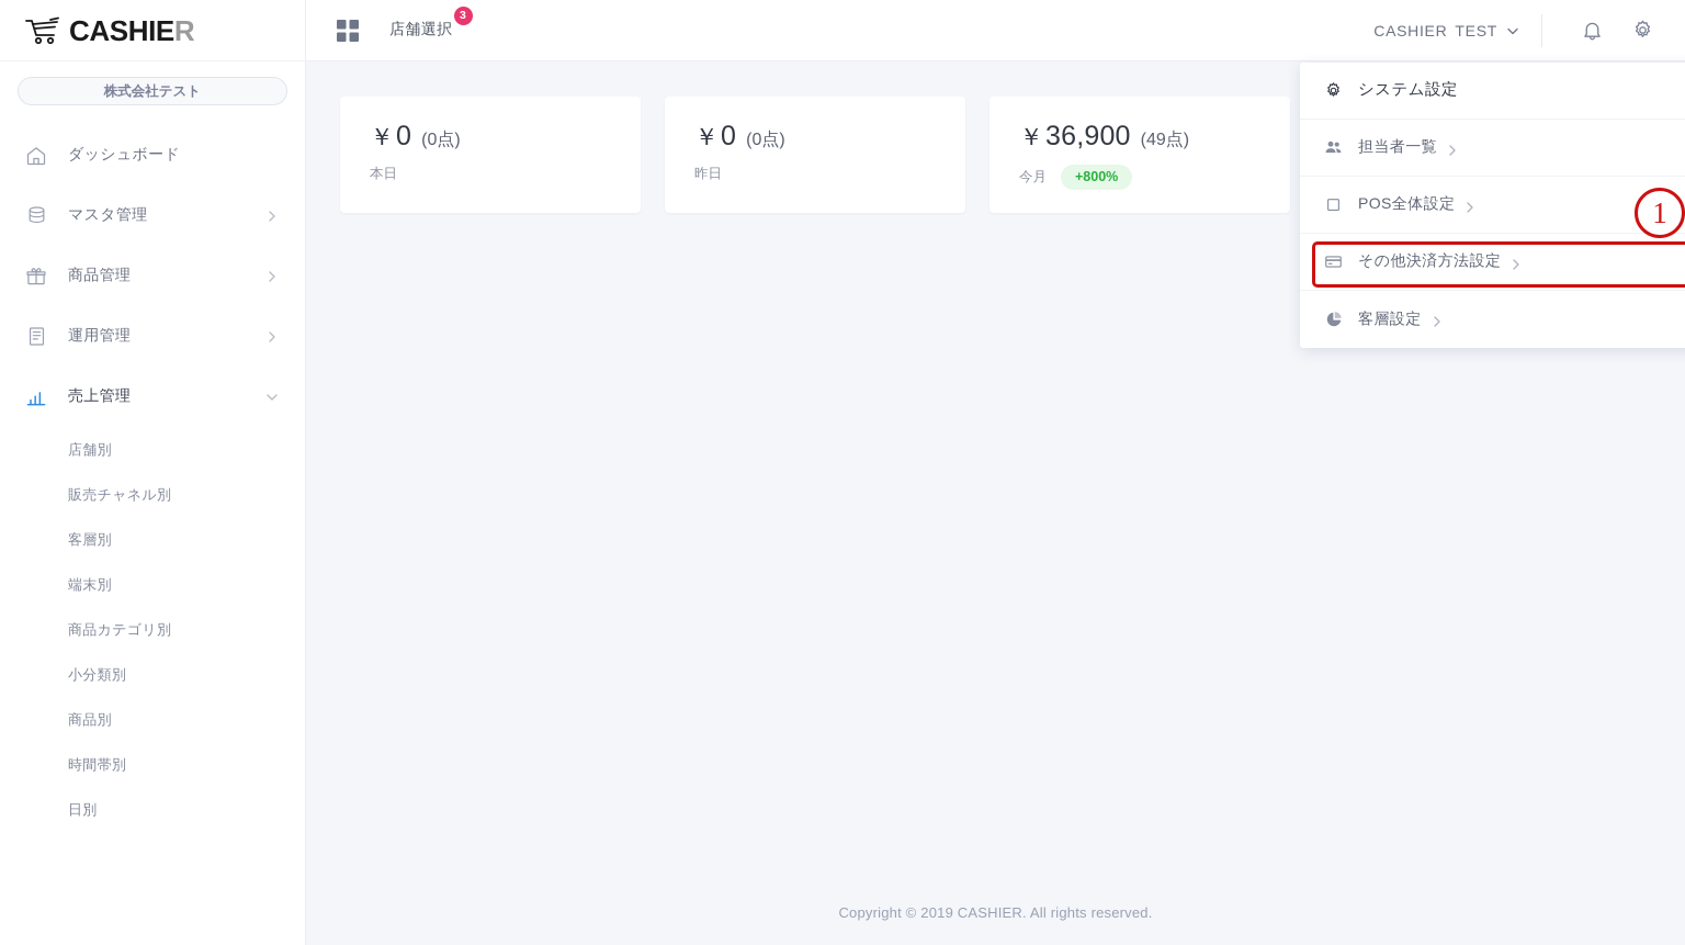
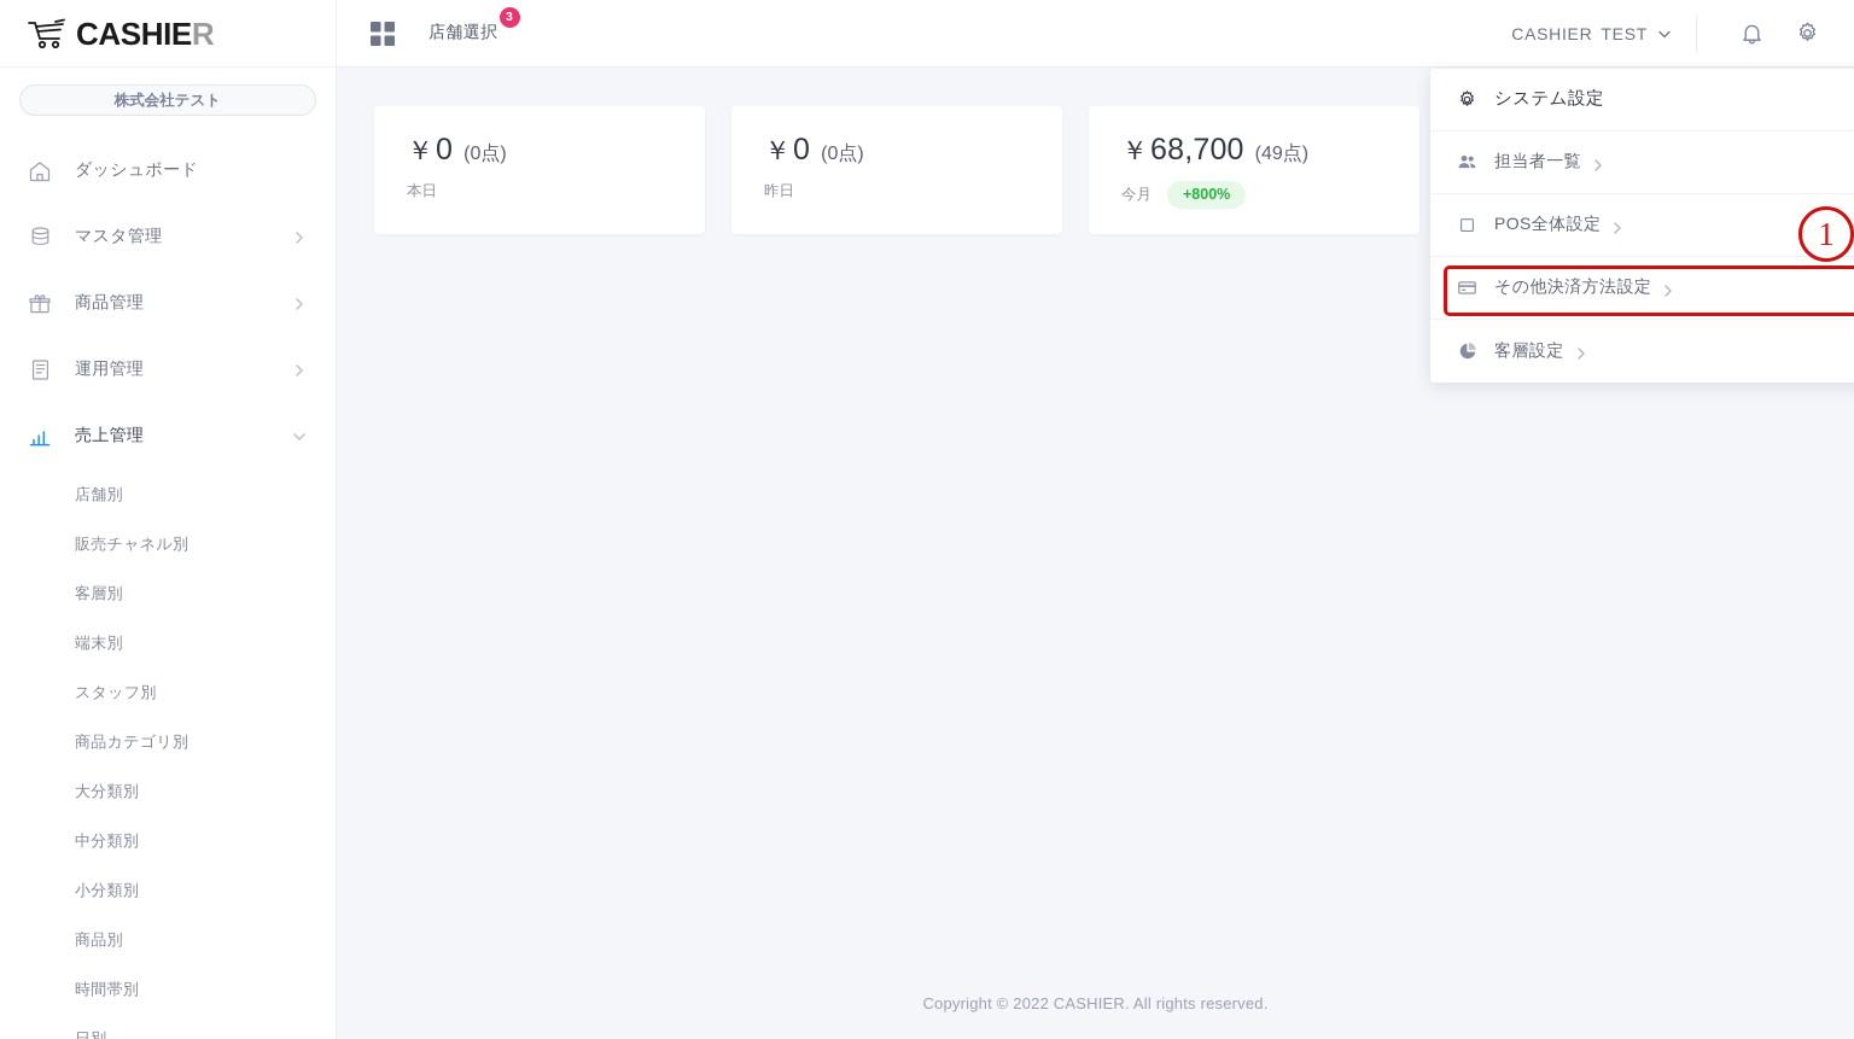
  CASHIER
  株式会社テスト
  ダッシュボード
  マスタ管理
  商品管理
  運用管理
  売上管理
  店舗別
  販売チャネル別
  客層別
  端末別
+ スタッフ別
  商品カテゴリ別
+ 大分類別
+ 中分類別
  小分類別
  商品別
  時間帯別
  日別
  店舗選択
  3
  CASHIER
  TEST
  ￥
  0
  (0点)
  本日
  ￥
  0
  (0点)
  昨日
  ￥
- 36,900
+ 68,700
  (49点)
  今月
  +800%
- Copyright © 2019 CASHIER. All rights reserved.
+ Copyright © 2022 CASHIER. All rights reserved.
  システム設定
  担当者一覧
  POS全体設定
  その他決済方法設定
  客層設定
  1
